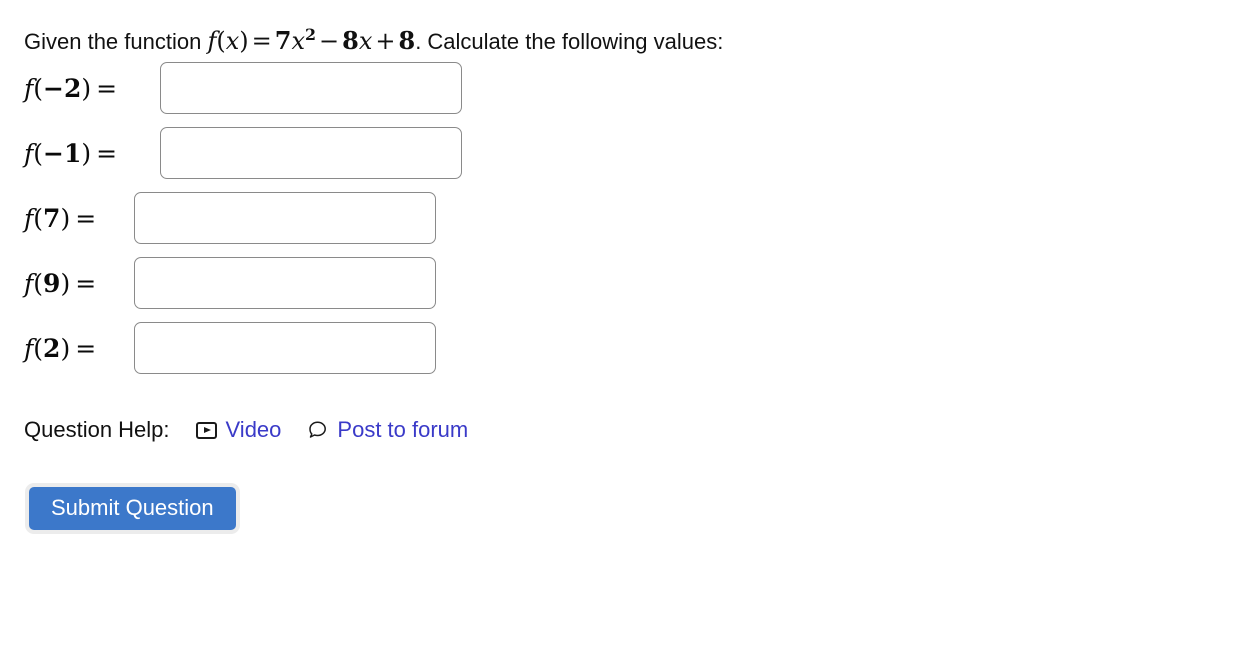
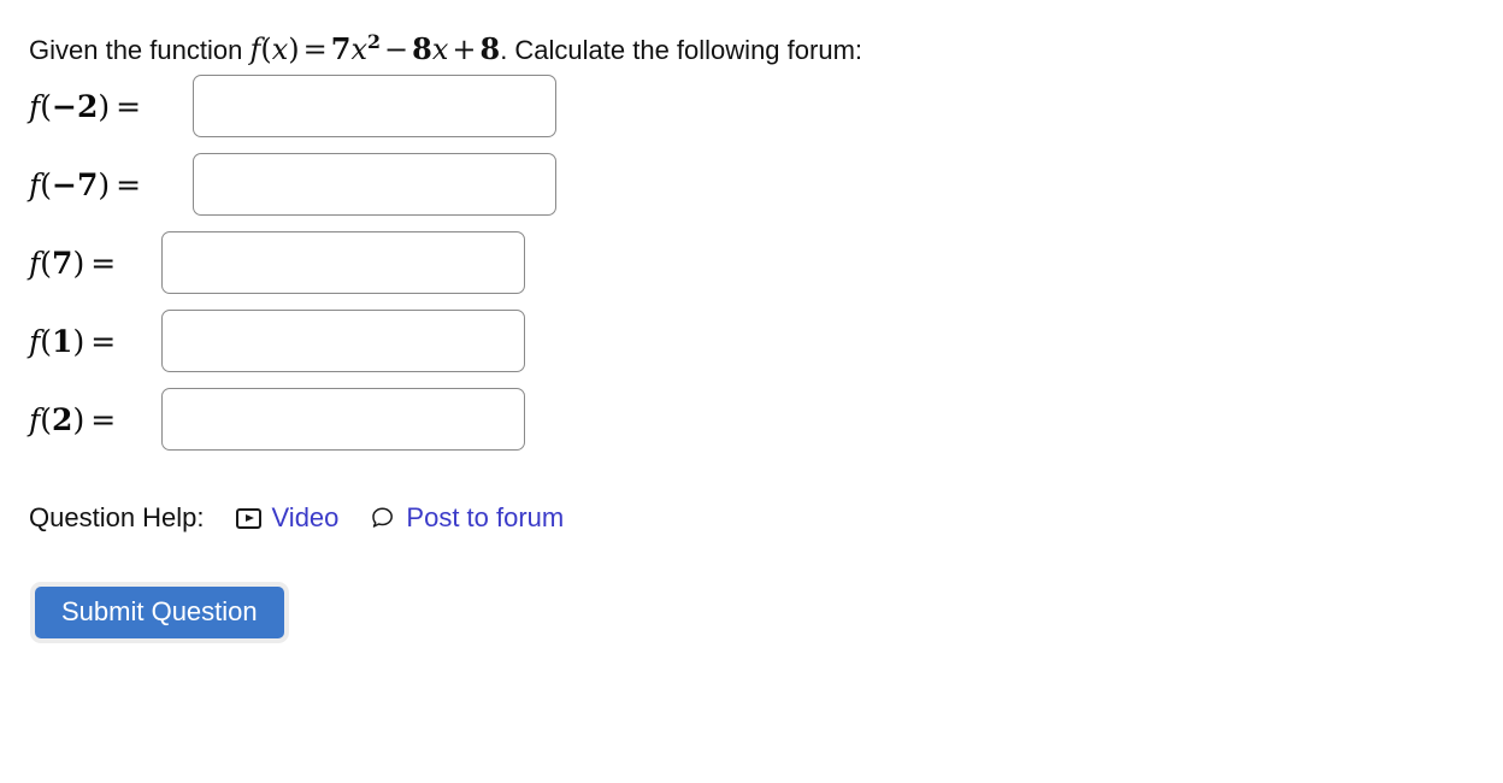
- Given the function f(x)=7x2 −8x+8. Calculate the following values:
+ Given the function f(x)=7x2 −8x+8. Calculate the following forum:
  f(−2) =
- f(−1) =
+ f(−7) =
  f(7) =
- f(9) =
+ f(1) =
  f(2) =
  Question Help:
  Video
  Post to forum
  Submit Question
